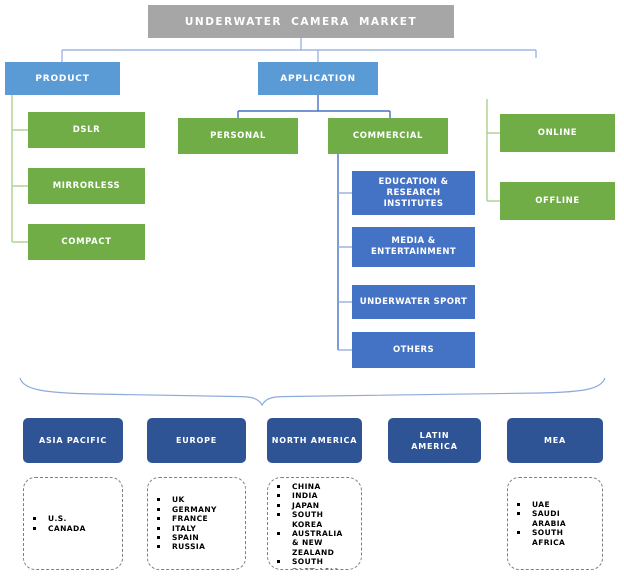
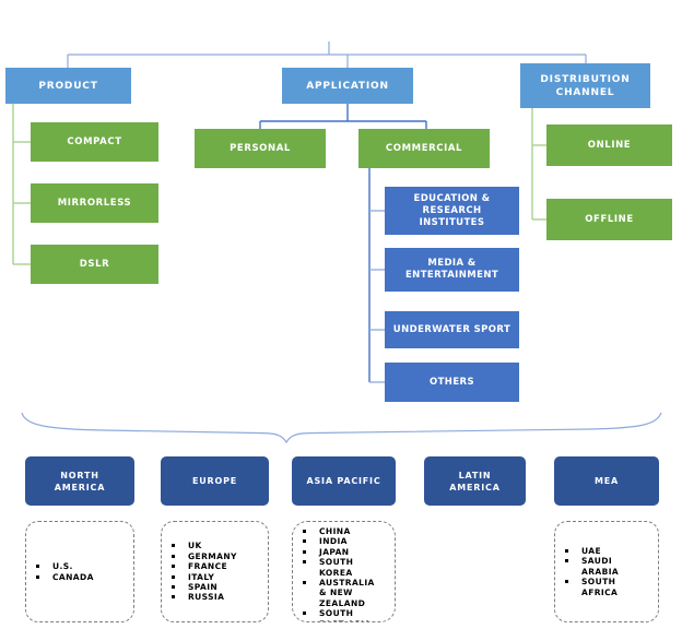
- UNDERWATER CAMERA MARKET
  PRODUCT
  APPLICATION
+ DISTRIBUTION CHANNEL
- DSLR
+ COMPACT
  MIRRORLESS
- COMPACT
+ DSLR
  PERSONAL
  COMMERCIAL
  EDUCATION & RESEARCH INSTITUTES
  MEDIA & ENTERTAINMENT
  UNDERWATER SPORT
  OTHERS
  ONLINE
  OFFLINE
- ASIA PACIFIC
+ NORTH AMERICA
  U.S.
  CANADA
  EUROPE
  UK
  GERMANY
  FRANCE
  ITALY
  SPAIN
  RUSSIA
- NORTH AMERICA
+ ASIA PACIFIC
  CHINA
  INDIA
  JAPAN
  SOUTH KOREA
  AUSTRALIA & NEW ZEALAND
  LATIN AMERICA
  MEA
  UAE
  SAUDI ARABIA
  SOUTH AFRICA
